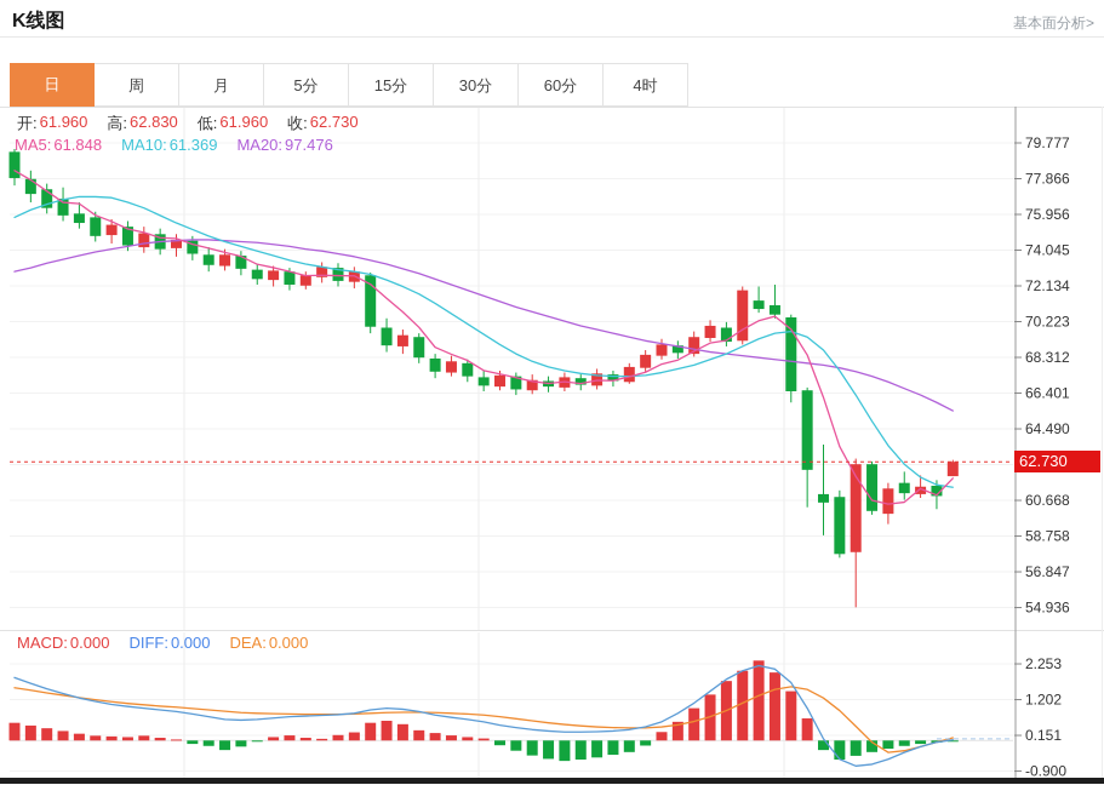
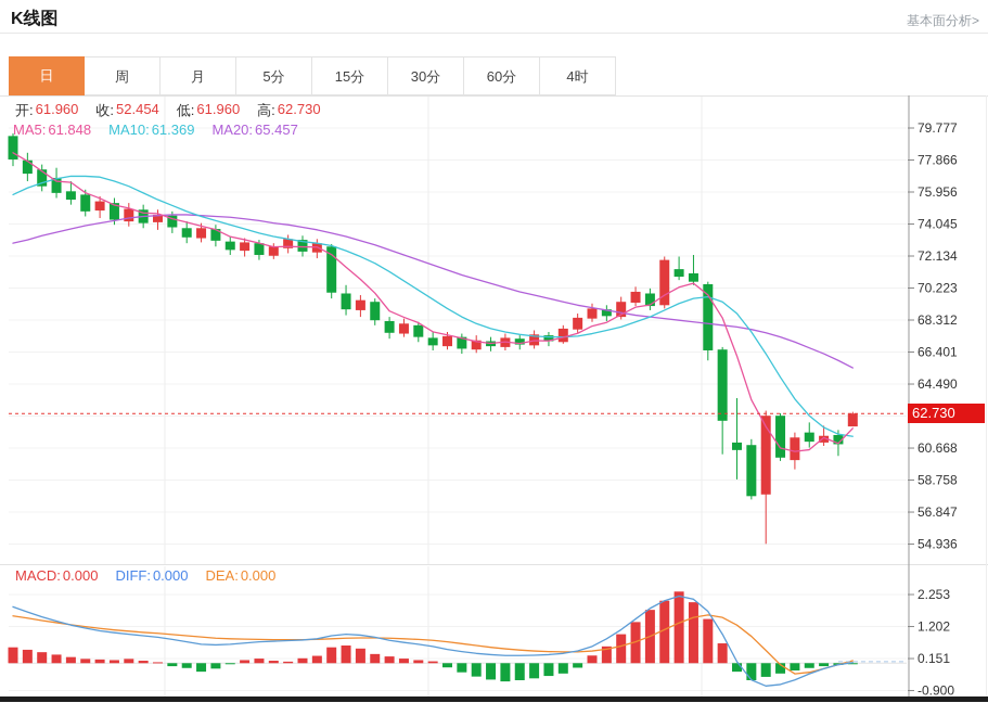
  K线图
  基本面分析>
  日
  周
  月
  5分
  15分
  30分
  60分
  4时
  79.777
  77.866
  75.956
  74.045
  72.134
  70.223
  68.312
  66.401
  64.490
  60.668
  58.758
  56.847
  54.936
  2.253
  1.202
  0.151
  -0.900
  开:
  61.960
- 高:
+ 收:
- 62.830
+ 52.454
  低:
  61.960
- 收:
+ 高:
  62.730
  MA5:
  61.848
  MA10:
  61.369
  MA20:
- 97.476
+ 65.457
  MACD:
  0.000
  DIFF:
  0.000
  DEA:
  0.000
  62.730
